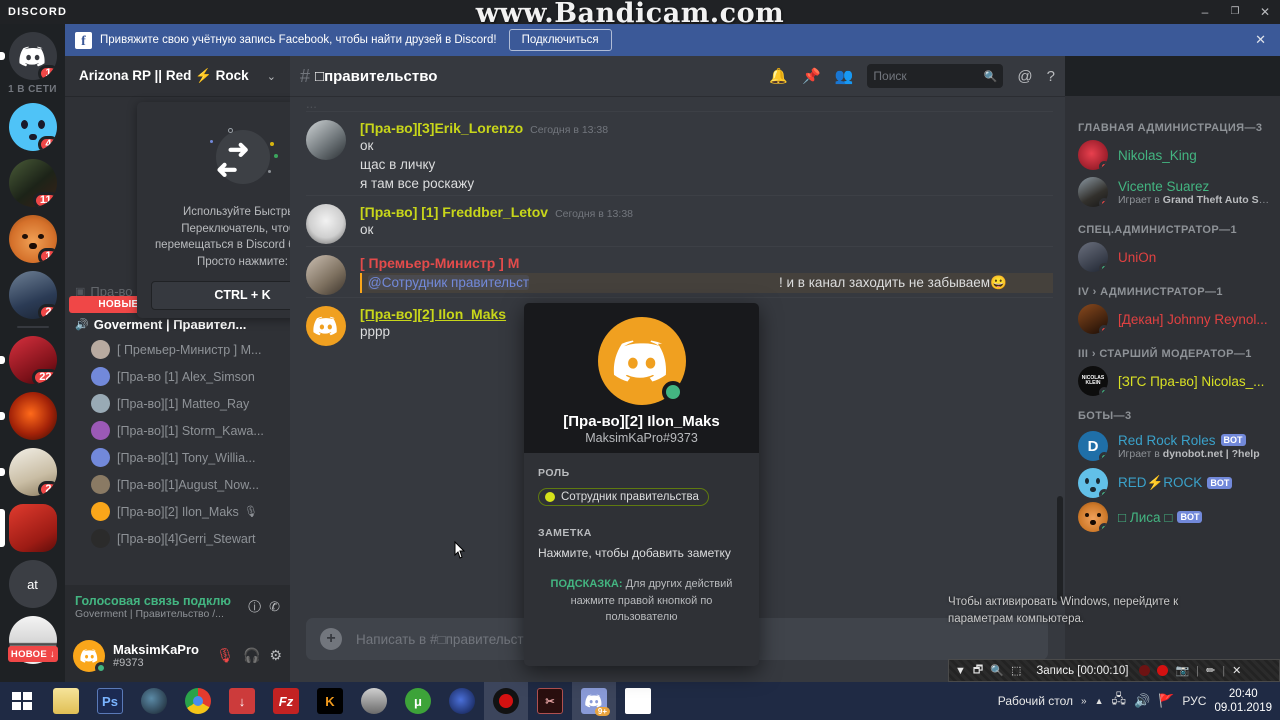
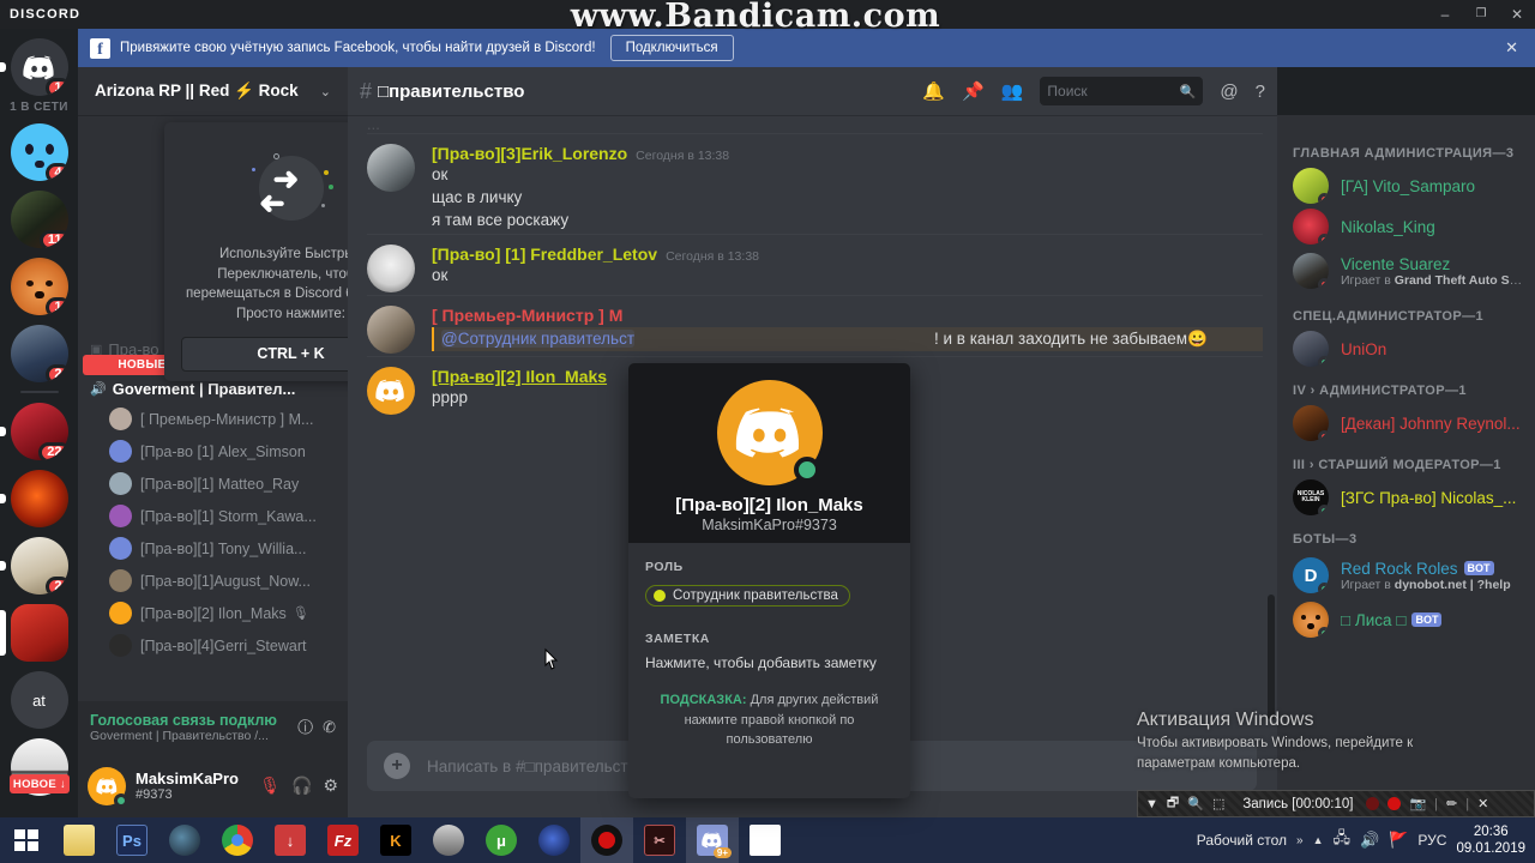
  DISCORD
  –
  ❐
  ✕
  f
  Привяжите свою учётную запись Facebook, чтобы найти друзей в Discord!
  Подключиться
  ✕
  www.Bandicam.com
  1
  1 В СЕТИ
  4
  11
  1
  2
  22
  2
  at
  НОВОЕ
  ↓
  Arizona RP || Red ⚡ Rock
  ⌄
  ▣
  🔊
  Goverment | Правител...
  [ Премьер-Министр ] M...
  [Пра-во [1] Alex_Simson
  [Пра-во][1] Matteo_Ray
  [Пра-во][1] Storm_Kawa...
  [Пра-во][1] Tony_Willia...
  [Пра-во][1]August_Now...
  [Пра-во][2] Ilon_Maks
  🎙
  [Пра-во][4]Gerri_Stewart
  ➜
  Используйте Быстр
  Переключатель, что
  перемещаться в Discord
  Просто нажмите:
  CTRL + K
  Голосовая связь подклю
  Goverment | Правительство /...
  ⓘ
  ✆
  MaksimKaPro
  #9373
  🎙
  🎧
  ⚙
  #
  □правительство
  🔔
  📌
  👥
  Поиск
  🔍
  @
  ?
  ...
  [Пра-во][3]Erik_Lorenzo
  Сегодня в 13:38
  ок
  щас в личку
  я там все роскажу
  [Пра-во] [1] Freddber_Letov
  Сегодня в 13:38
  ок
  [ Премьер-Министр ] M
  @Сотрудник правительст ! и в канал заходить не забываем😀
  [Пра-во][2] Ilon_Maks
  рррр
  +
  Написать в #□правительст
  [Пра-во][2] Ilon_Maks
  MaksimKaPro#9373
  РОЛЬ
  Сотрудник правительства
  ЗАМЕТКА
  Нажмите, чтобы добавить заметку
  ПОДСКАЗКА: Для других действий
  нажмите правой кнопкой по пользователю
  ГЛАВНАЯ АДМИНИСТРАЦИЯ—3
+ [ГА] Vito_Samparo
  Nikolas_King
  Vicente Suarez
  Играет в Grand Theft Auto San
  СПЕЦ.АДМИНИСТРАТОР—1
  UniOn
  IV › АДМИНИСТРАТОР—1
  [Декан] Johnny Reynol...
  III › СТАРШИЙ МОДЕРАТОР—1
  [ЗГС Пра-во] Nicolas_...
  БОТЫ—3
  D
  Red Rock Roles BOT
  Играет в dynobot.net | ?help
- RED⚡ROCK BOT
  □ Лиса □ BOT
+ Активация Windows
  Чтобы активировать Windows, перейдите к
  параметрам компьютера.
  ▼
  🗗
  🔍
  ⬚
  Запись [00:00:10]
  📷
  |
  ✏
  |
  ✕
  Ps
  ↓
  Fz
  K
  μ
  ✂
  9+
  Рабочий стол
  »
  ▲
  🖧
  🔊
  🚩
  РУС
- 20:40
+ 20:36
  09.01.2019
